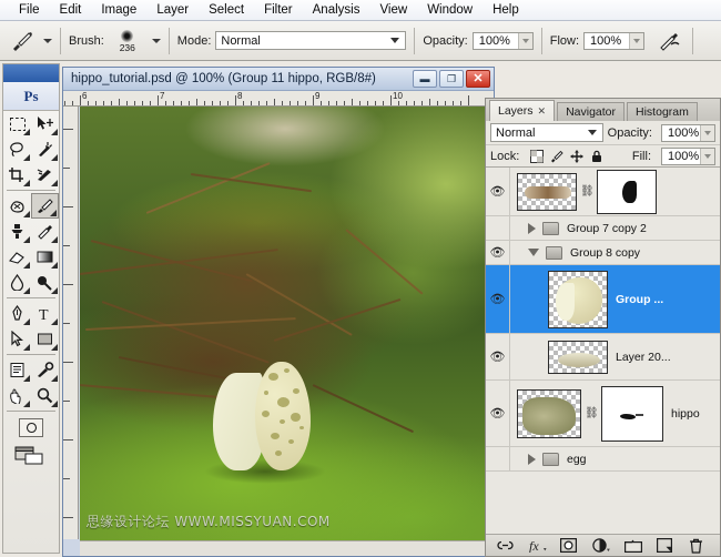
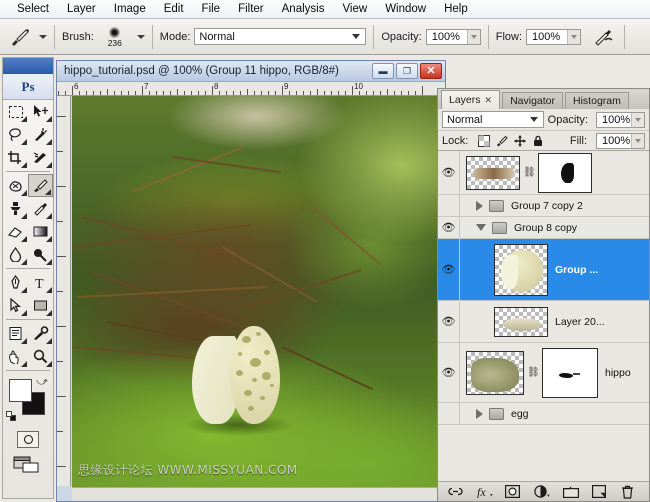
- File
+ Select
- Edit
+ Layer
  Image
- Layer
+ Edit
- Select
+ File
  Filter
  Analysis
  View
  Window
  Help
  Brush:
  236
  Mode:
  Normal
  Opacity:
  100%
  Flow:
  100%
  Ps
  T
+ ⤻
  hippo_tutorial.psd @ 100% (Group 11 hippo, RGB/8#)
  ▬
  ❐
  ✕
  6
  7
  8
  9
  10
  思缘设计论坛 WWW.MISSYUAN.COM
  Layers
  ✕
  Navigator
  Histogram
  Normal
  Opacity:
  100%
  Lock:
  Fill:
  100%
  👁
  ⛓
  Group 7 copy 2
  👁
  Group 8 copy
  👁
  Group ...
  👁
  Layer 20...
  👁
  ⛓
  hippo
  egg
  fx
